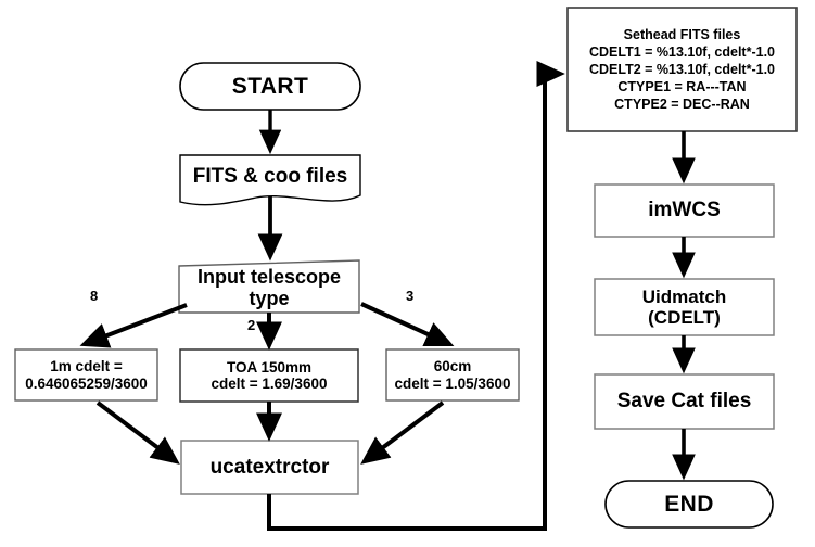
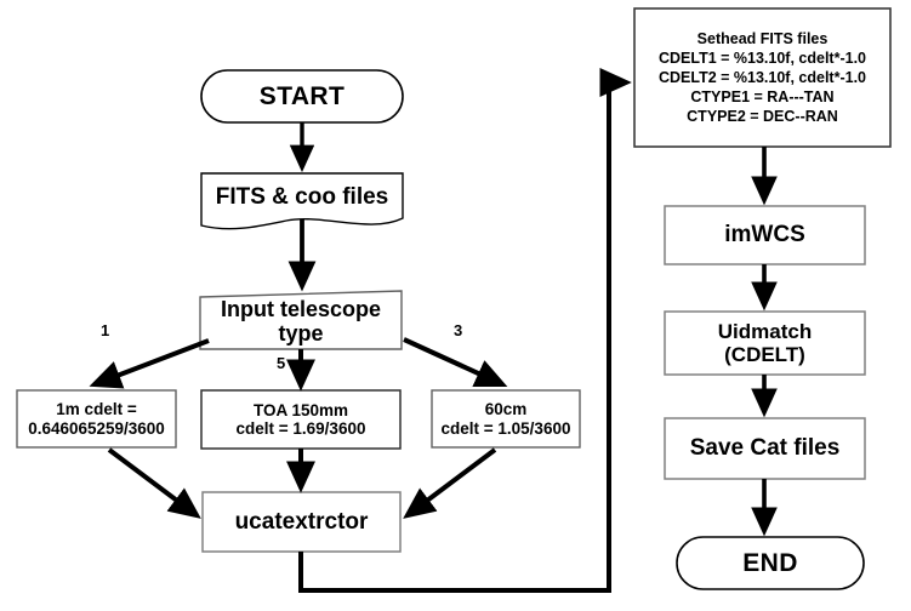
  START
  FITS & coo files
  Input telescope
  type
  1m cdelt =
  0.646065259/3600
  TOA 150mm
  cdelt = 1.69/3600
  60cm
  cdelt = 1.05/3600
  ucatextrctor
  Sethead FITS files
  CDELT1 = %13.10f, cdelt*-1.0
  CDELT2 = %13.10f, cdelt*-1.0
  CTYPE1 = RA---TAN
  CTYPE2 = DEC--RAN
  imWCS
  Uidmatch
  (CDELT)
  Save Cat files
  END
- 8
+ 1
- 2
+ 5
  3
